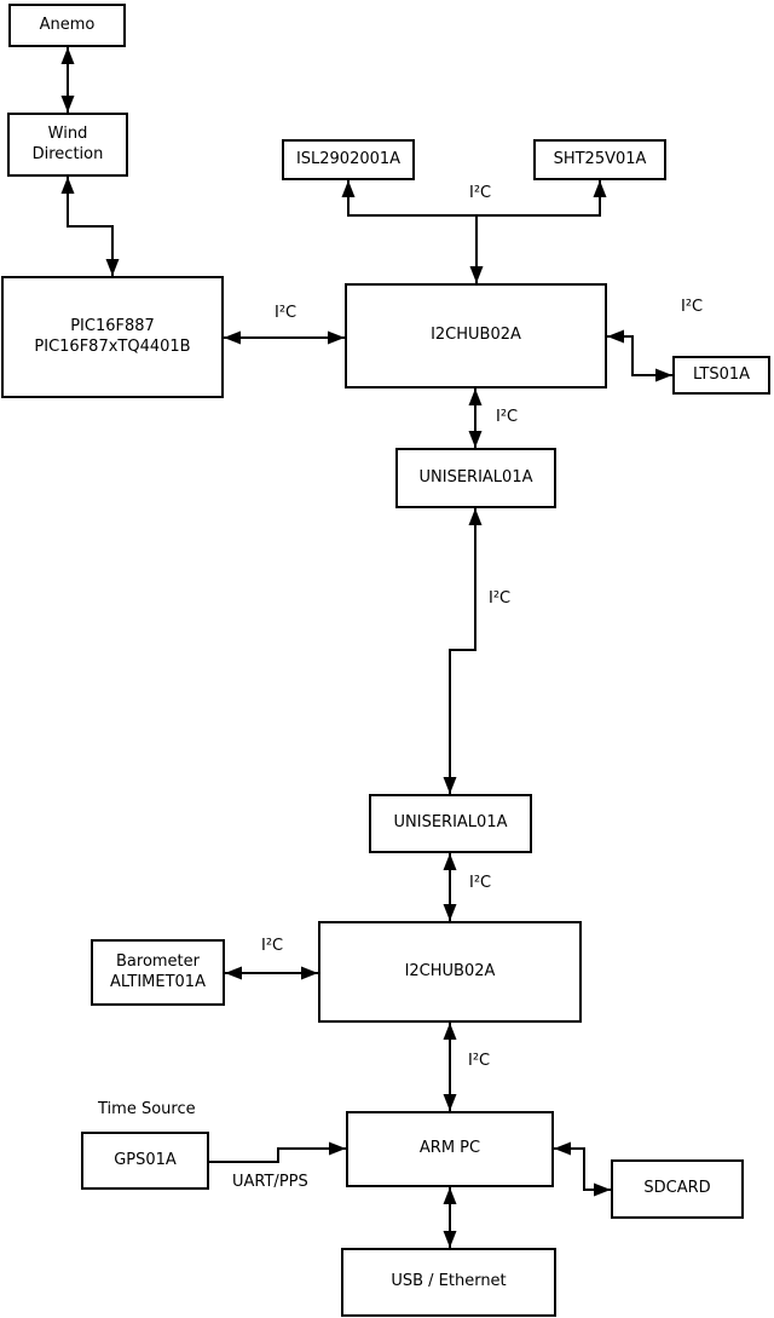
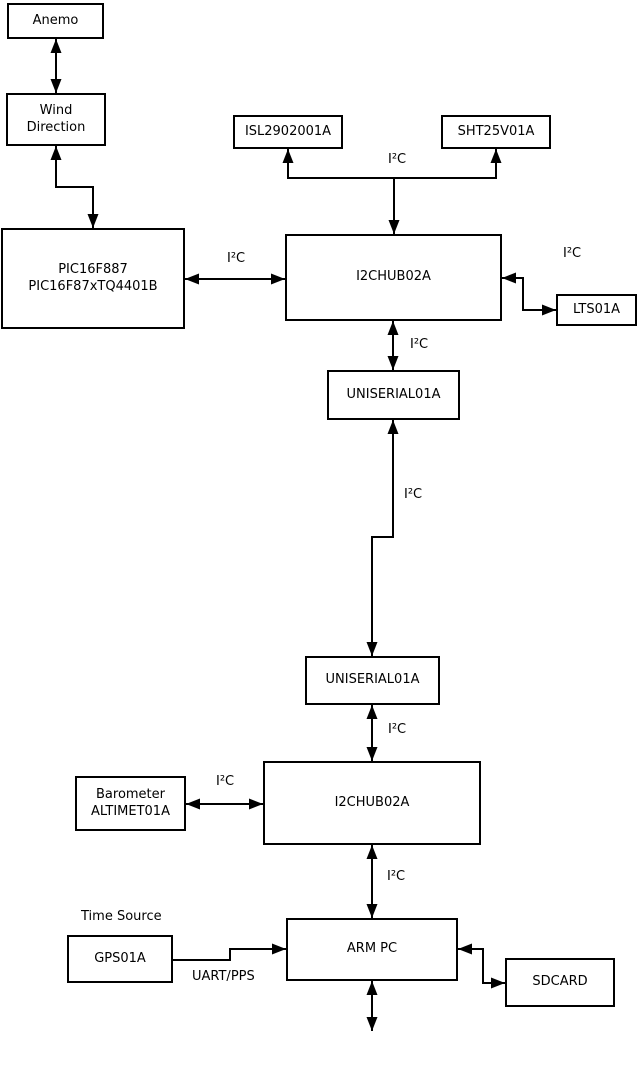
  Anemo
  Wind
  Direction
  PIC16F887
  PIC16F87xTQ4401B
  ISL2902001A
  SHT25V01A
  I2CHUB02A
  LTS01A
  UNISERIAL01A
  UNISERIAL01A
  I2CHUB02A
  Barometer
  ALTIMET01A
  GPS01A
  ARM PC
  SDCARD
- USB / Ethernet
  I²C
  I²C
  I²C
  I²C
  I²C
  I²C
  I²C
  I²C
  Time Source
  UART/PPS
